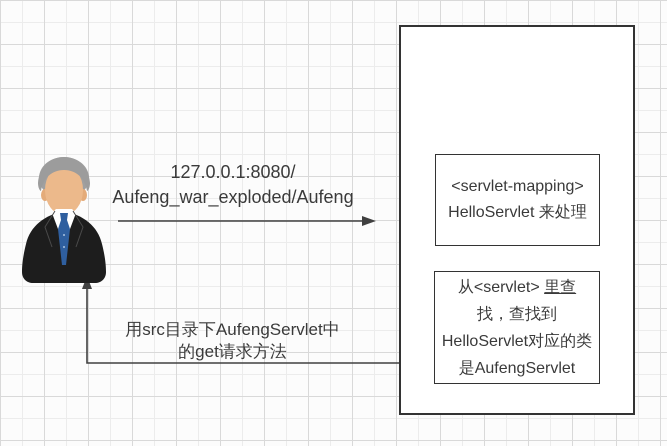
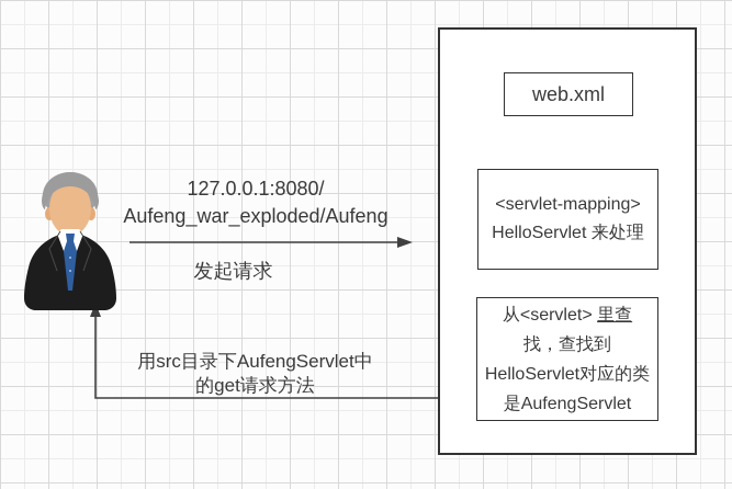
  127.0.0.1:8080/
  Aufeng_war_exploded/Aufeng
+ 发起请求
+ web.xml
  <servlet-mapping>
  HelloServlet 来处理
  从<servlet> 里查
  找，查找到
  HelloServlet对应的类
  是AufengServlet
  用src目录下AufengServlet中
  的get请求方法
